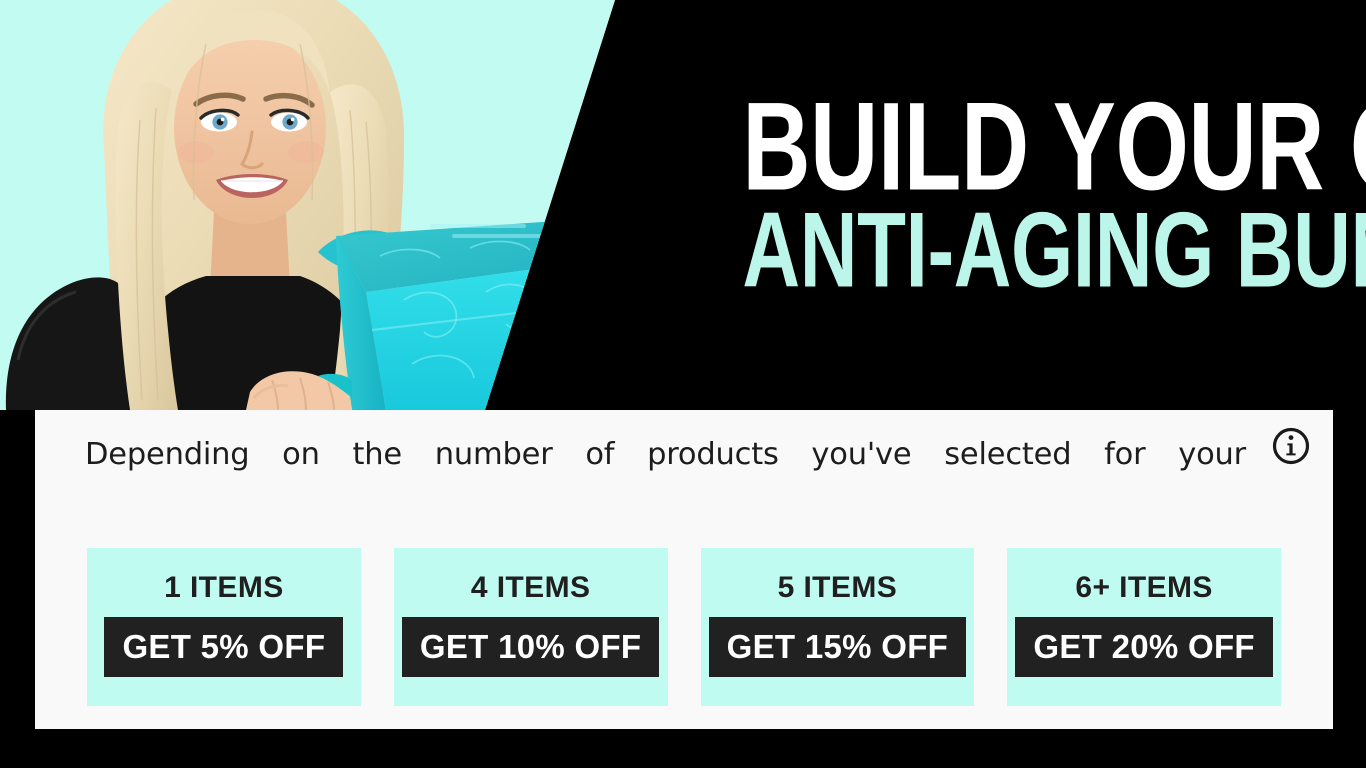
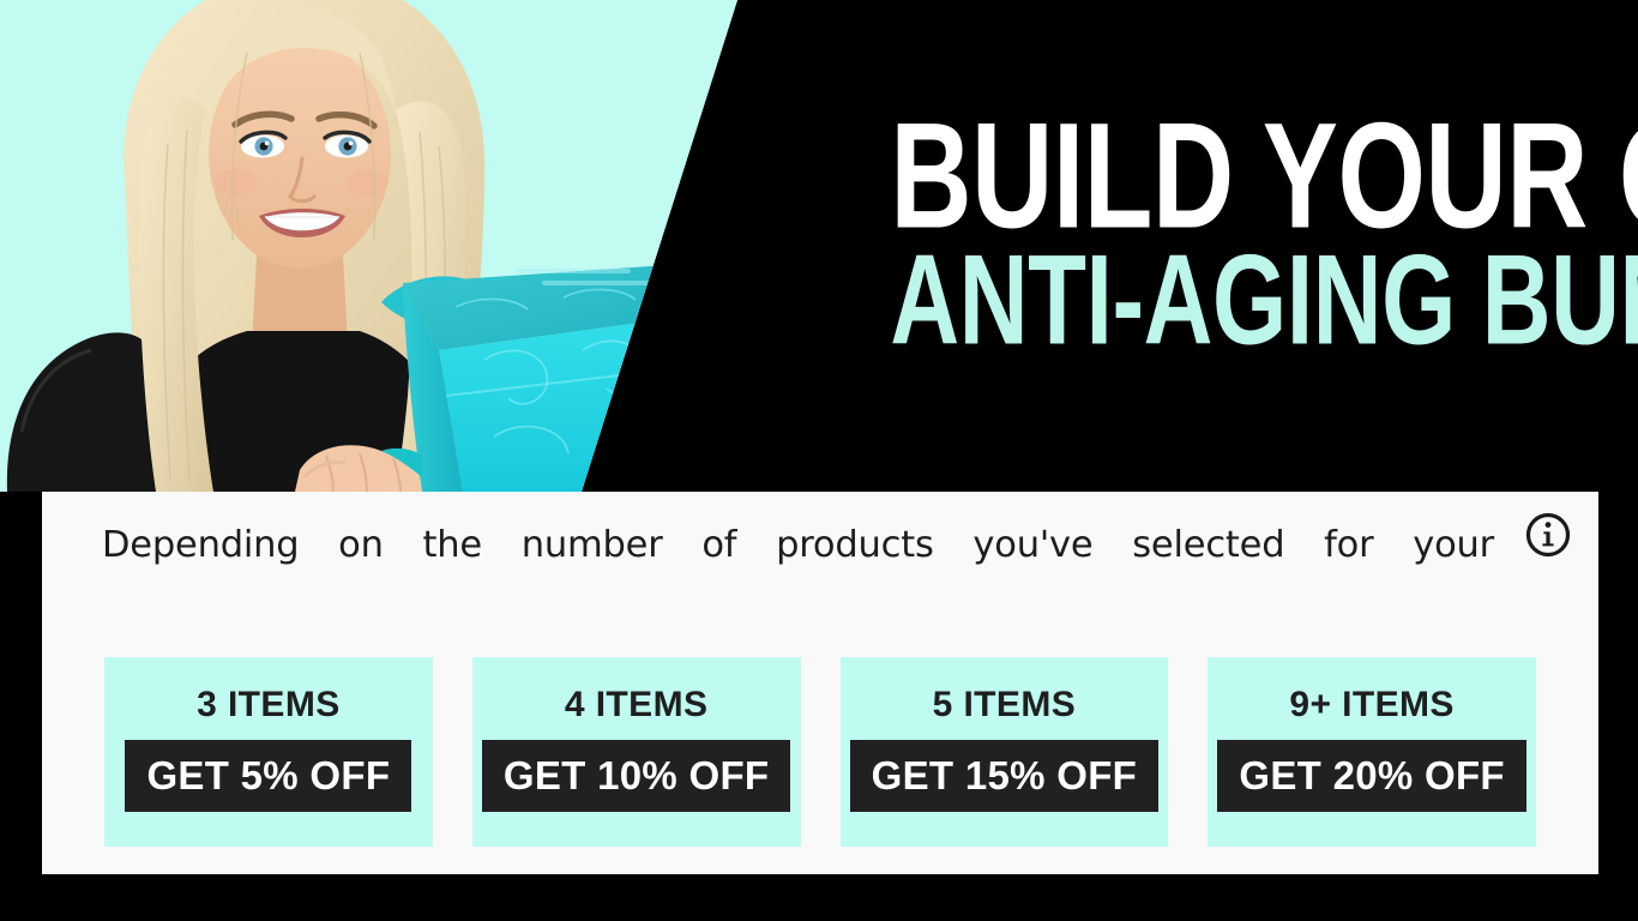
  BUILD YOUR
  ANTI-AGING BU
  Depending on the number of products you've selected for your
- 1 ITEMS
+ 3 ITEMS
  GET 5% OFF
  4 ITEMS
  GET 10% OFF
  5 ITEMS
  GET 15% OFF
- 6+ ITEMS
+ 9+ ITEMS
  GET 20% OFF
